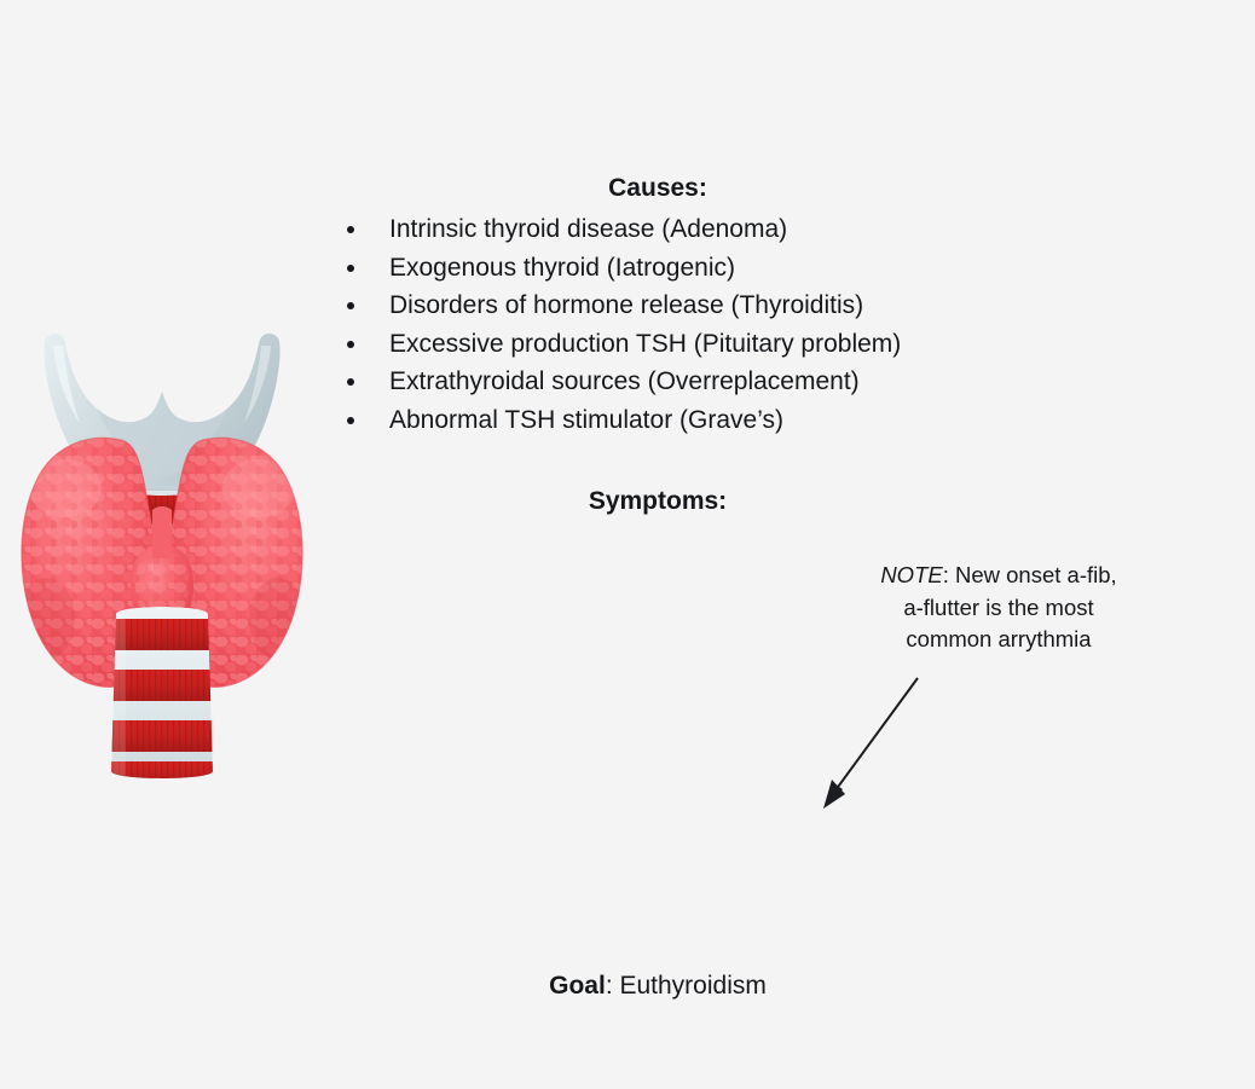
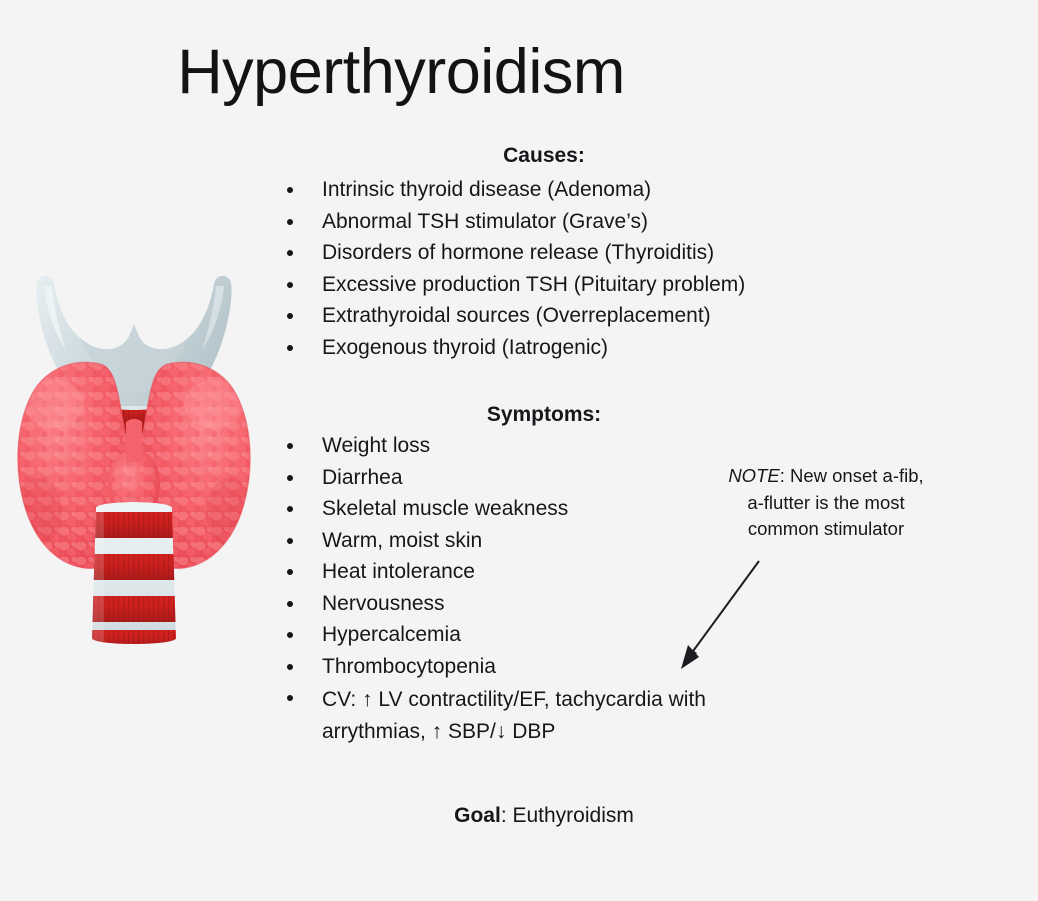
+ Hyperthyroidism
  Causes:
  Intrinsic thyroid disease (Adenoma)
- Exogenous thyroid (Iatrogenic)
+ Abnormal TSH stimulator (Grave’s)
  Disorders of hormone release (Thyroiditis)
  Excessive production TSH (Pituitary problem)
  Extrathyroidal sources (Overreplacement)
- Abnormal TSH stimulator (Grave’s)
+ Exogenous thyroid (Iatrogenic)
  Symptoms:
+ Weight loss
+ Diarrhea
+ Skeletal muscle weakness
+ Warm, moist skin
+ Heat intolerance
+ Nervousness
+ Hypercalcemia
+ Thrombocytopenia
+ CV: ↑ LV contractility/EF, tachycardia with
+ arrythmias, ↑ SBP/↓ DBP
- NOTE: New onset a-fib, a-flutter is the most common arrythmia
+ NOTE: New onset a-fib, a-flutter is the most common stimulator
  Goal: Euthyroidism
